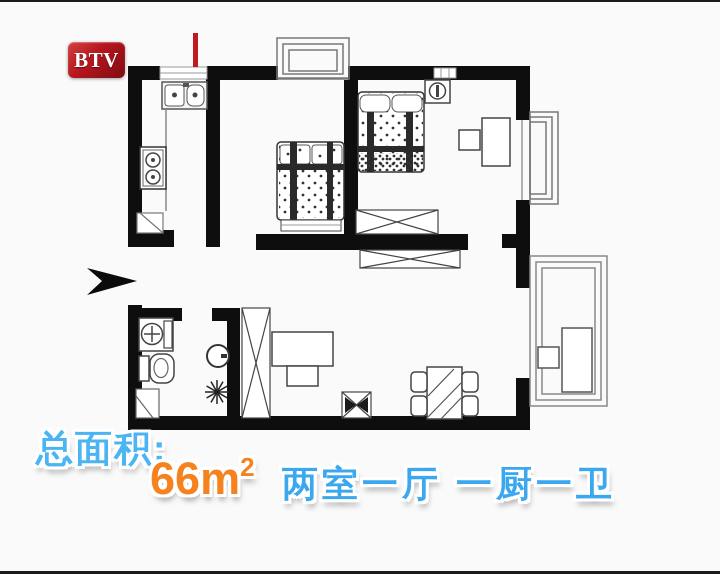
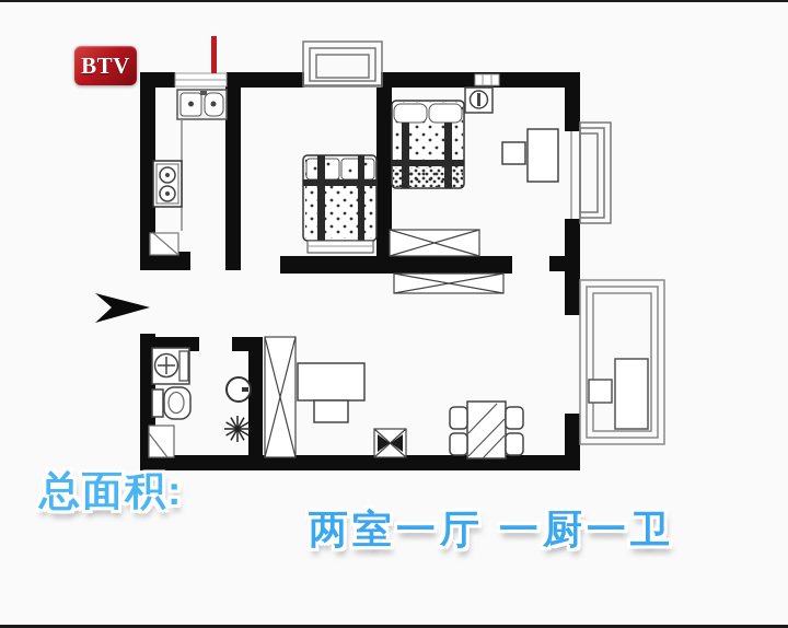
  BTV
  总面积:
- 66m2
  两室一厅 一厨一卫
